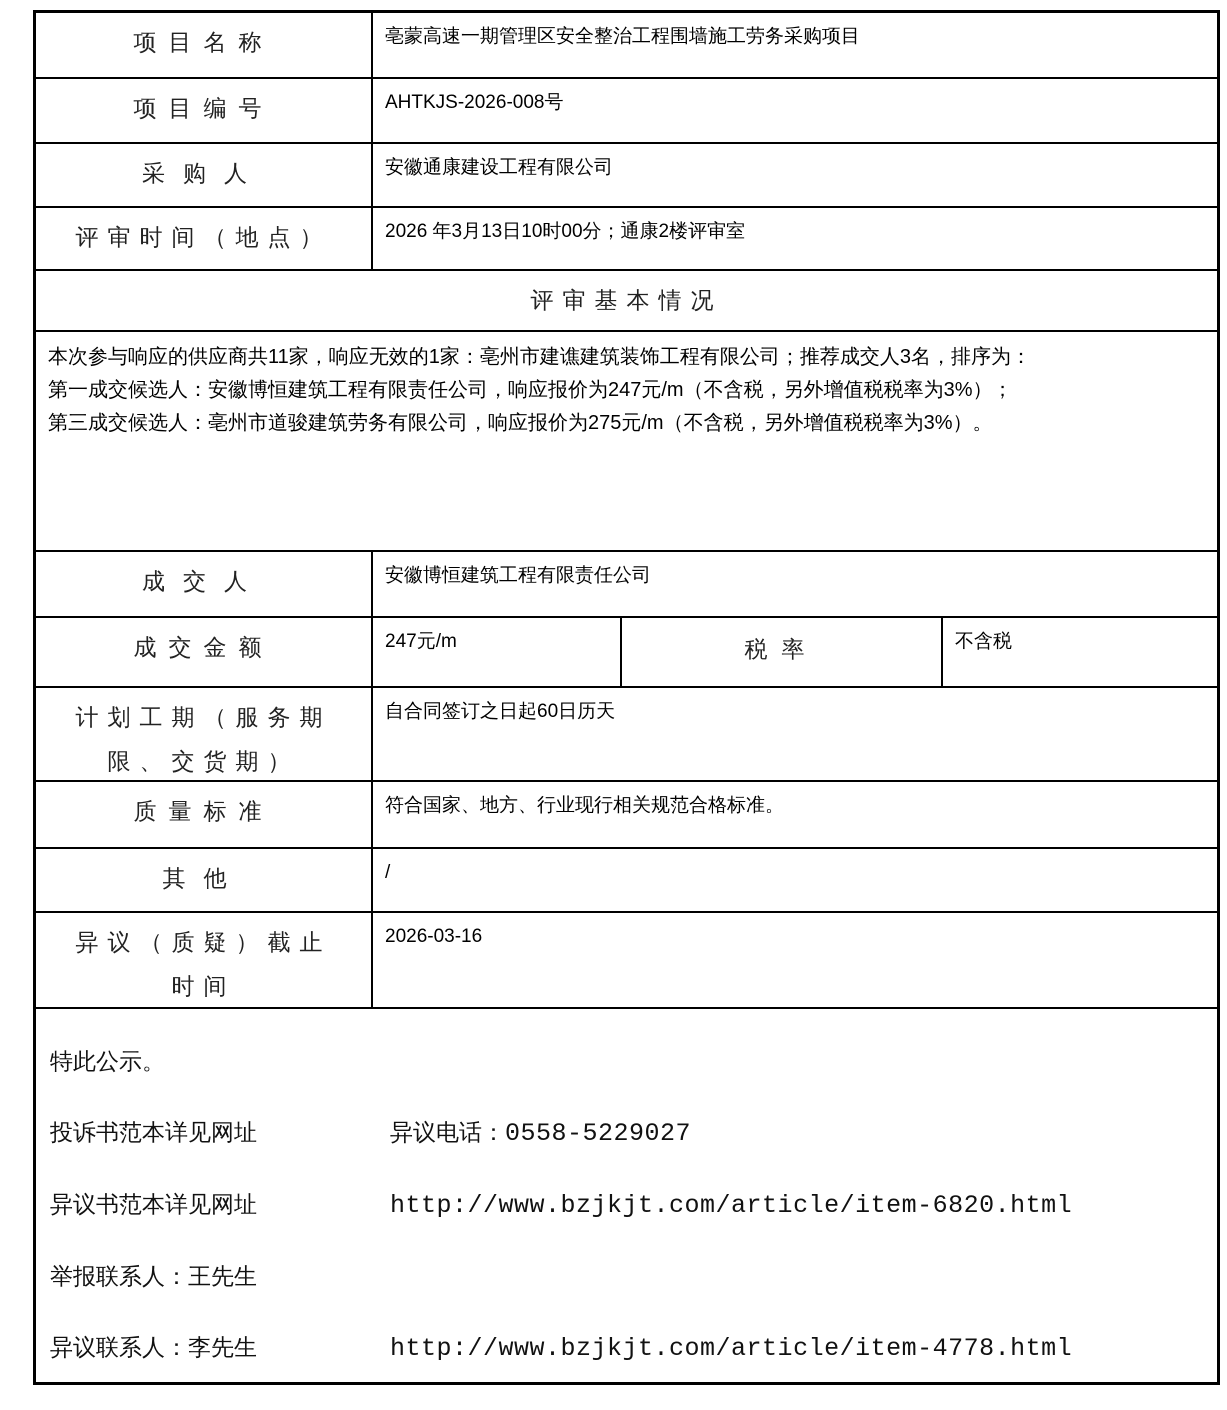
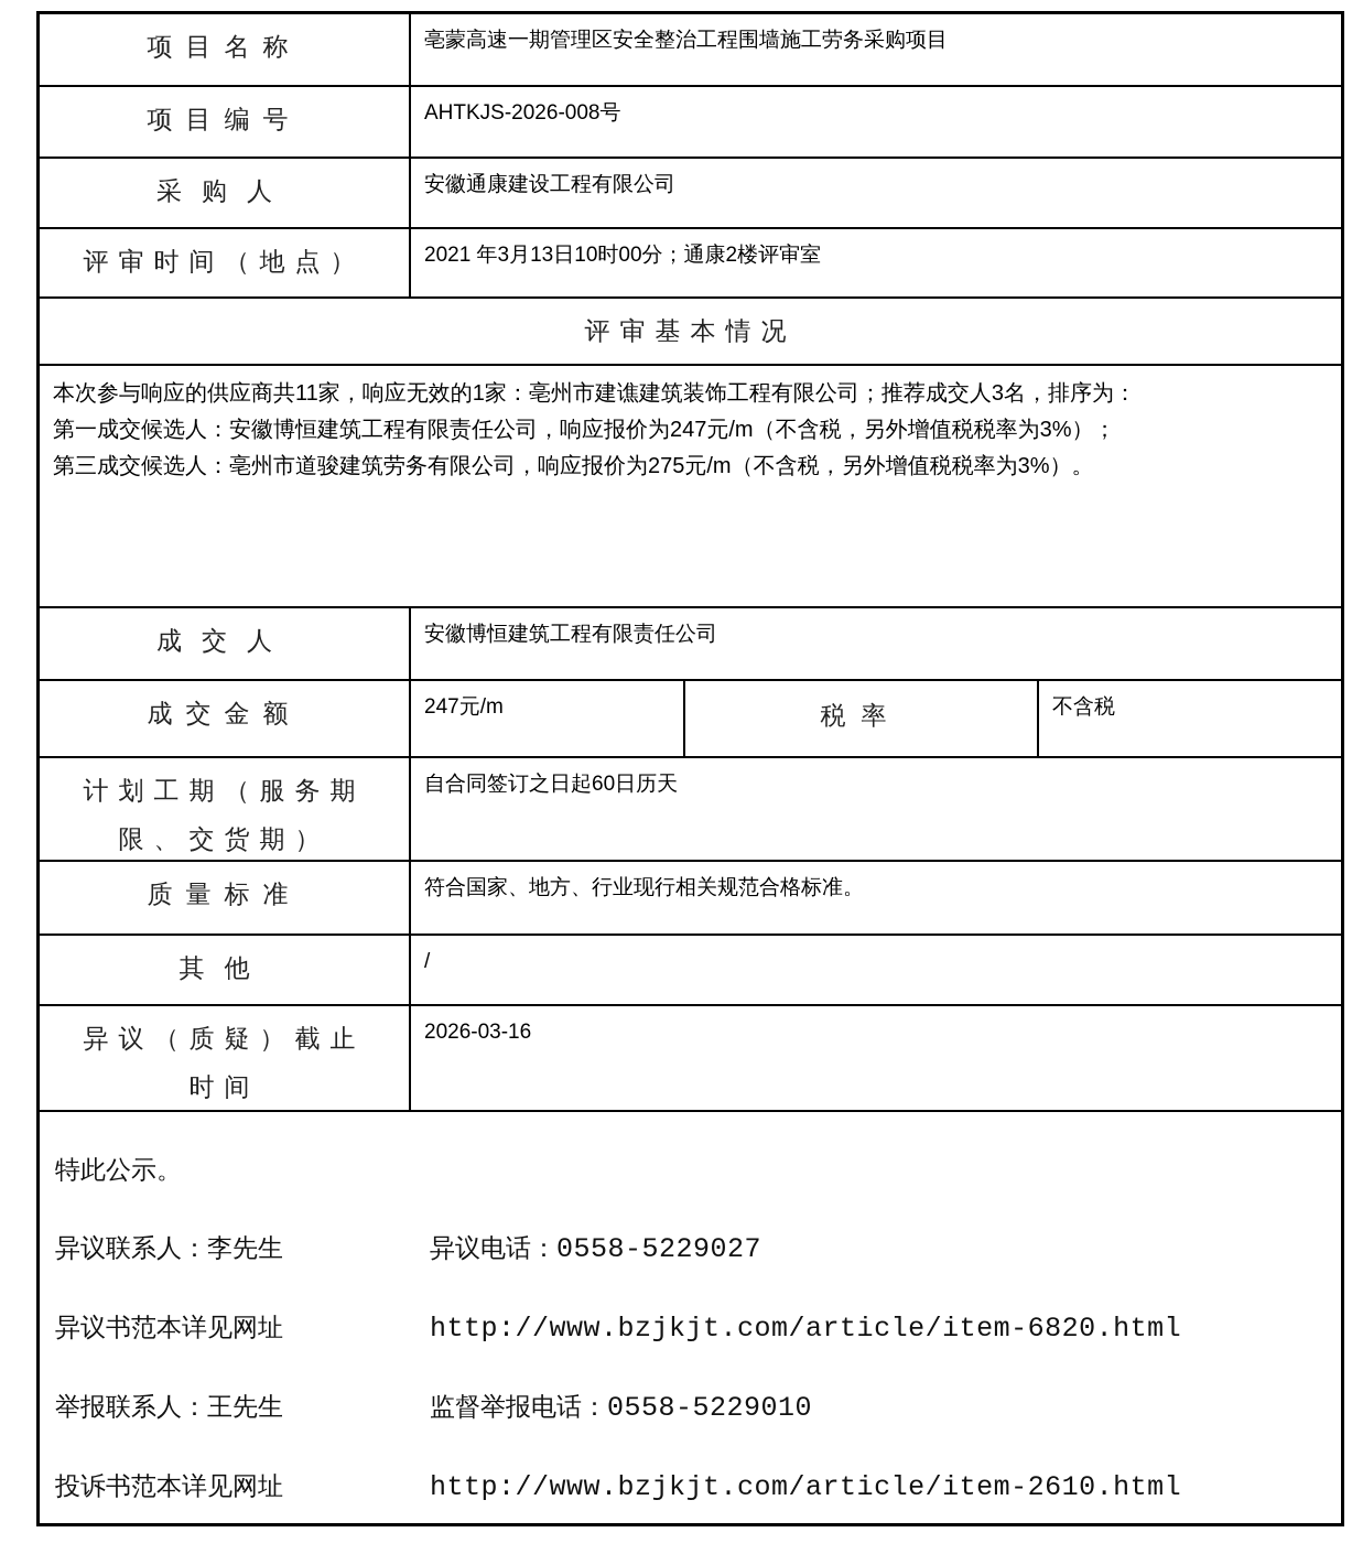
  项目名称
  亳蒙高速一期管理区安全整治工程围墙施工劳务采购项目
  项目编号
  AHTKJS-2026-008号
  采购人
  安徽通康建设工程有限公司
  评审时间（地点）
- 2026 年3月13日10时00分；通康2楼评审室
+ 2021 年3月13日10时00分；通康2楼评审室
  评审基本情况
  本次参与响应的供应商共11家，响应无效的1家：亳州市建谯建筑装饰工程有限公司；推荐成交人3名，排序为：
  第一成交候选人：安徽博恒建筑工程有限责任公司，响应报价为247元/m（不含税，另外增值税税率为3%）；
  第三成交候选人：亳州市道骏建筑劳务有限公司，响应报价为275元/m（不含税，另外增值税税率为3%）。
  成交人
  安徽博恒建筑工程有限责任公司
  成交金额
  247元/m
  税率
  不含税
  计划工期（服务期限、交货期）
  自合同签订之日起60日历天
  质量标准
  符合国家、地方、行业现行相关规范合格标准。
  其他
  /
  异议（质疑）截止时间
  2026-03-16
  特此公示。
- 投诉书范本详见网址
+ 异议联系人：李先生
  异议电话：0558-5229027
  异议书范本详见网址
  http://www.bzjkjt.com/article/item-6820.html
  举报联系人：王先生
+ 监督举报电话：0558-5229010
- 异议联系人：李先生
+ 投诉书范本详见网址
- http://www.bzjkjt.com/article/item-4778.html
+ http://www.bzjkjt.com/article/item-2610.html
